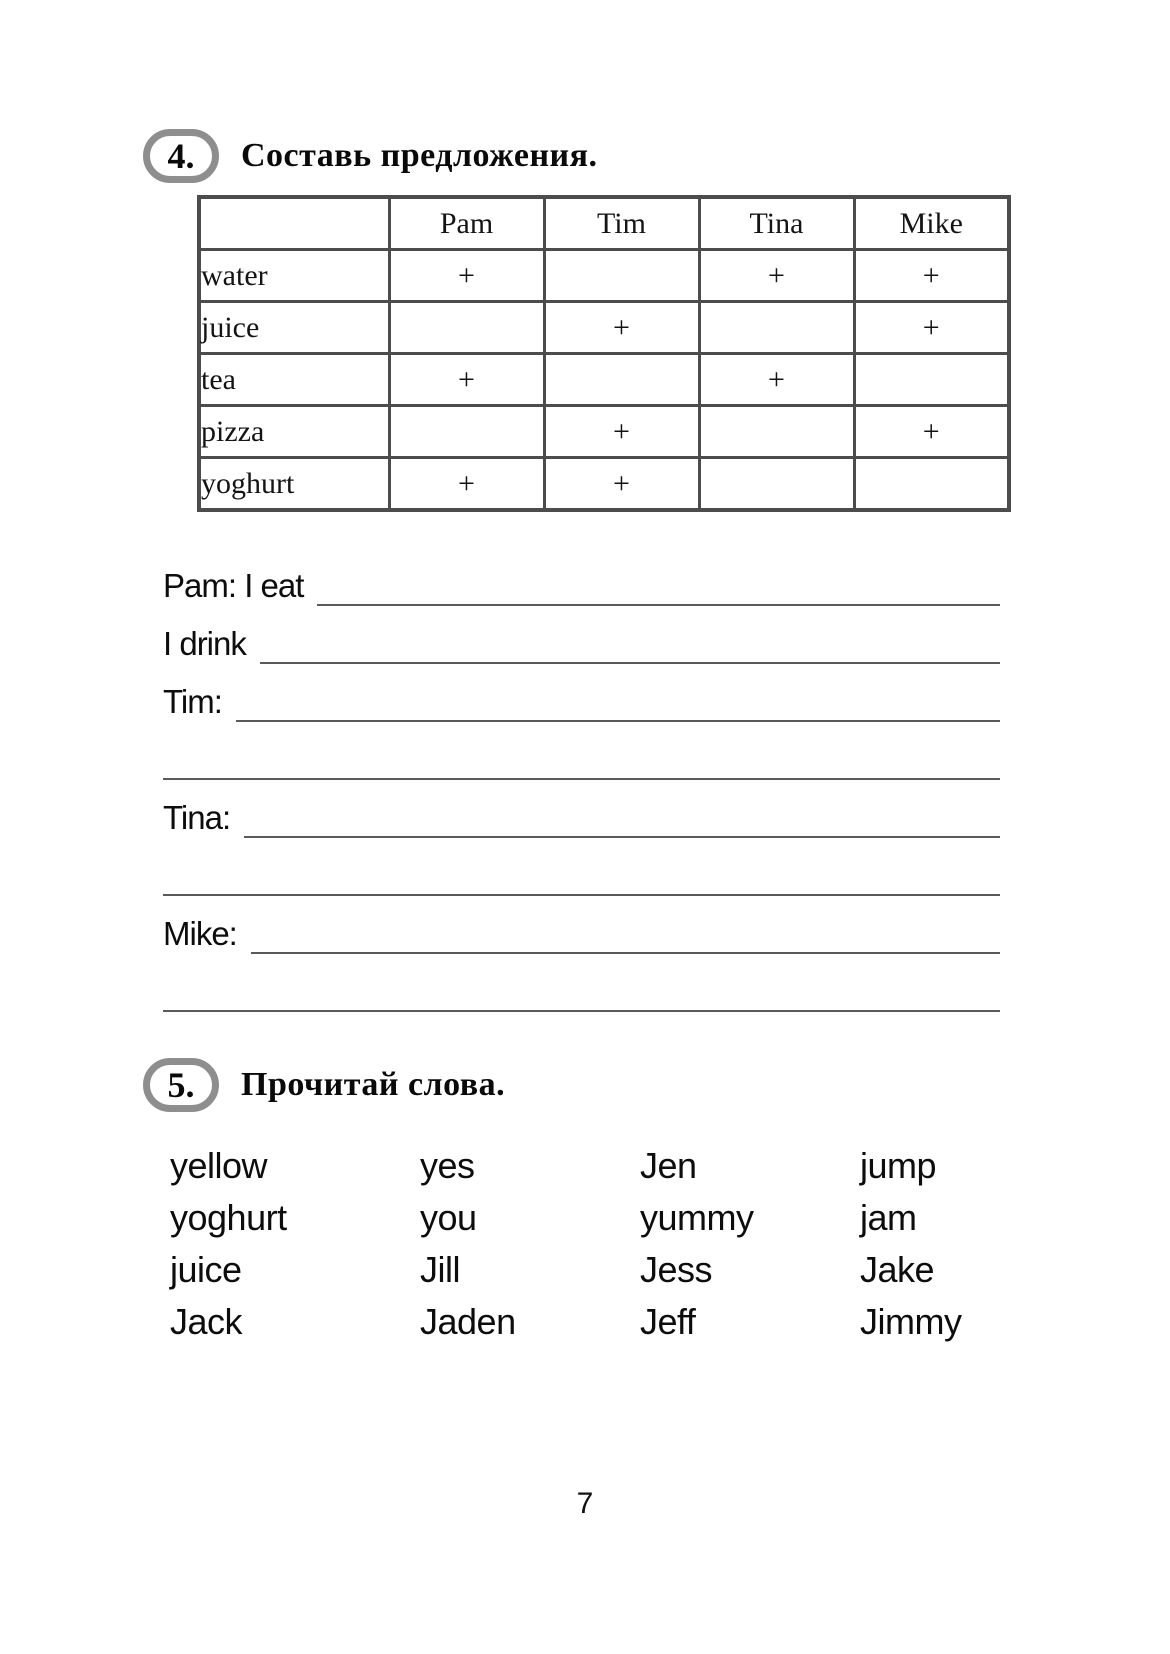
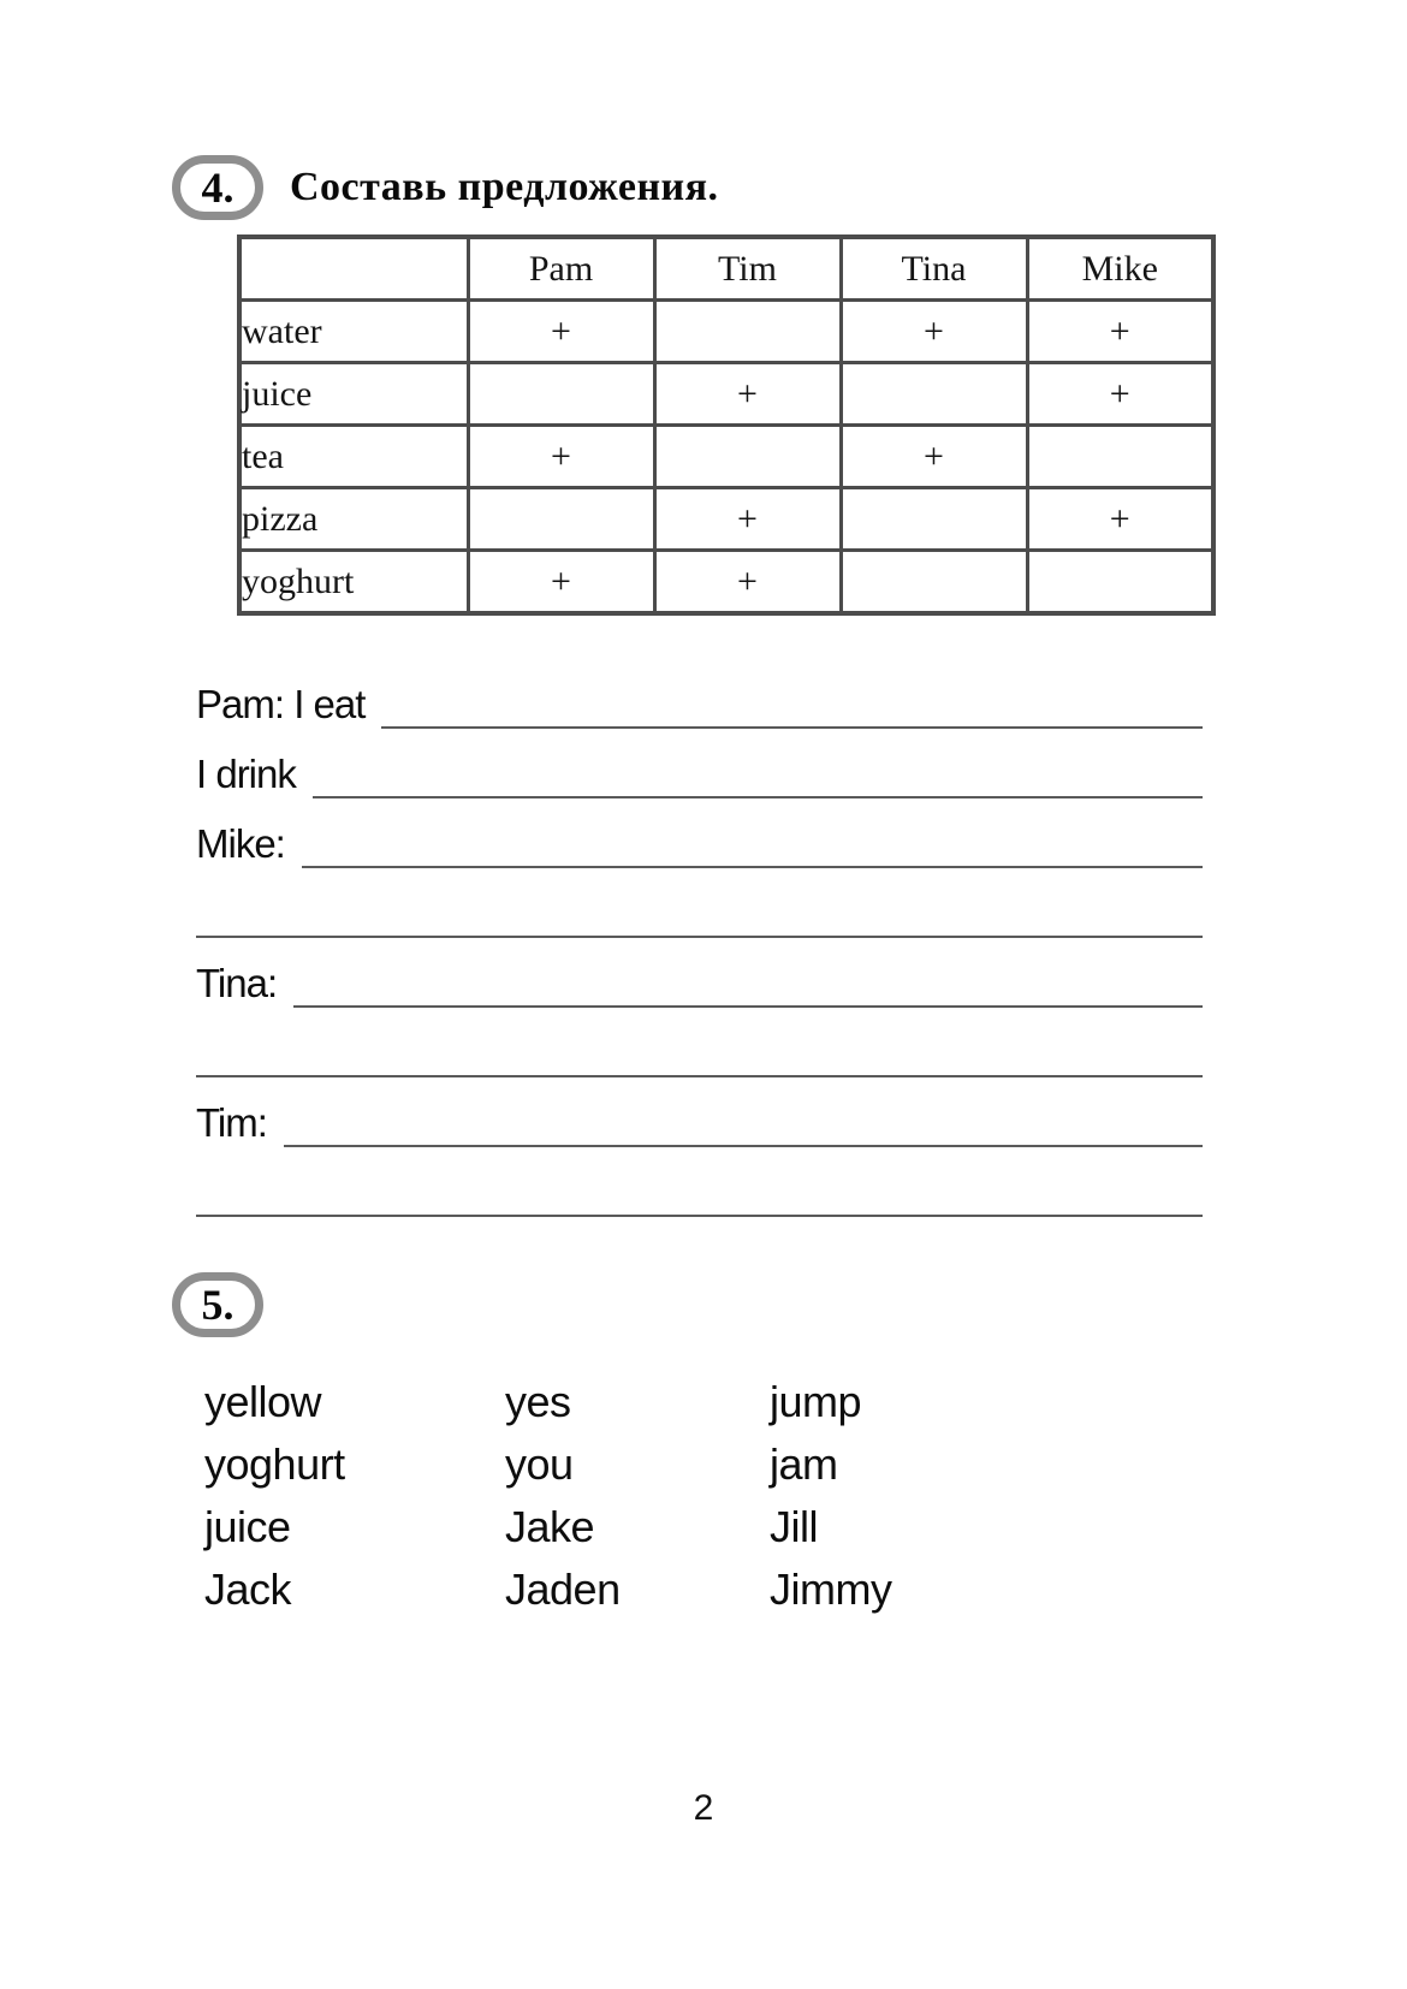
  4.
  Составь предложения.
  	Pam	Tim	Tina	Mike
  water	+		+	+
  juice		+		+
  tea	+		+
  pizza		+		+
  yoghurt	+	+
  Pam: I eat
  I drink
- Tim:
+ Mike:
  Tina:
- Mike:
+ Tim:
  5.
- Прочитай слова.
  yellow
  yoghurt
  juice
  Jack
  yes
  you
- Jill
+ Jake
  Jaden
- Jen
- yummy
- Jess
- Jeff
  jump
  jam
- Jake
+ Jill
  Jimmy
- 7
+ 2
